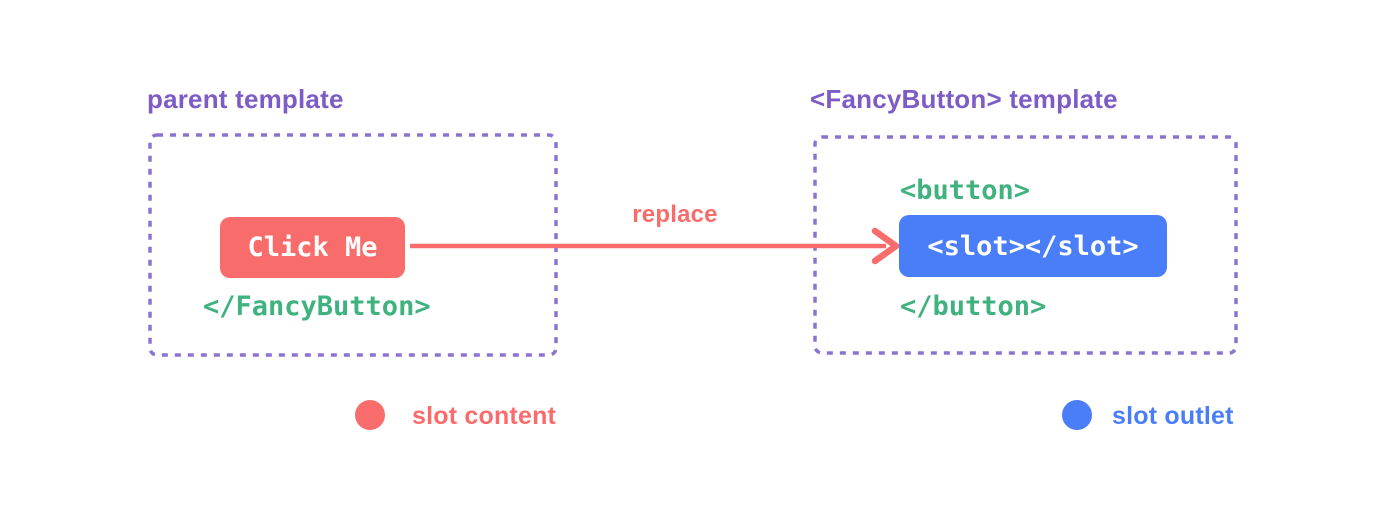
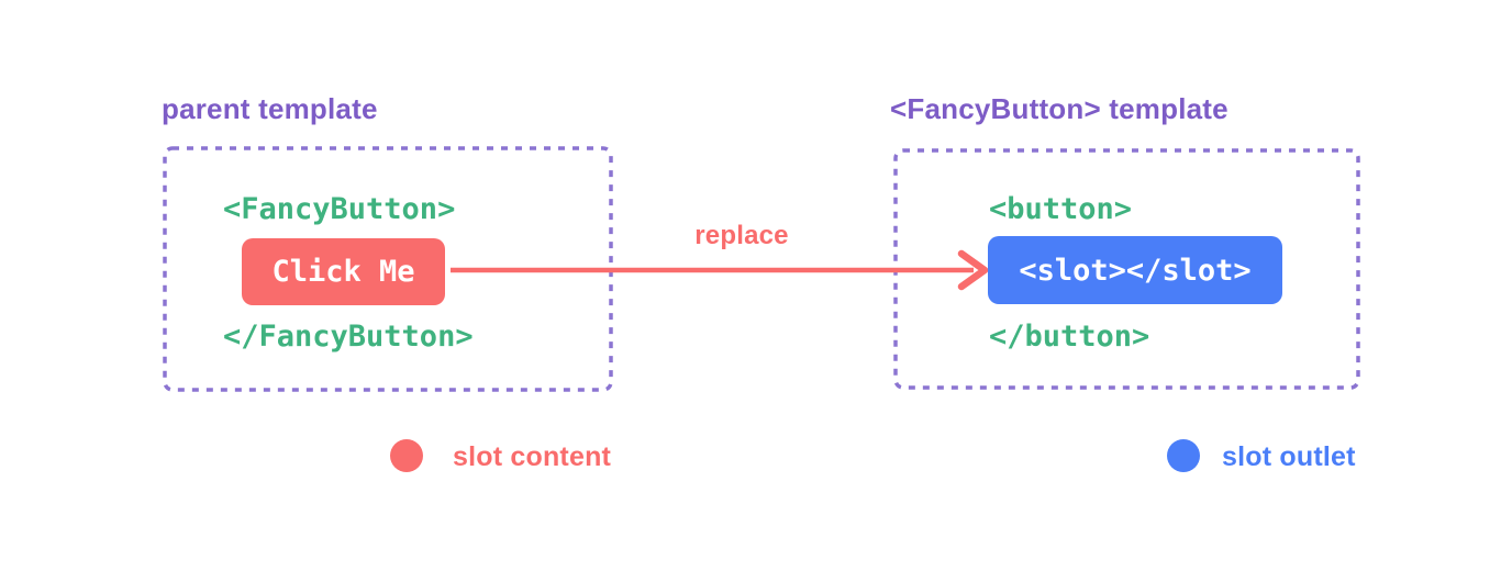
  parent template
+ <FancyButton>
  Click Me
  </FancyButton>
  replace
  <FancyButton> template
  <button>
  <slot></slot>
  </button>
  slot content
  slot outlet
